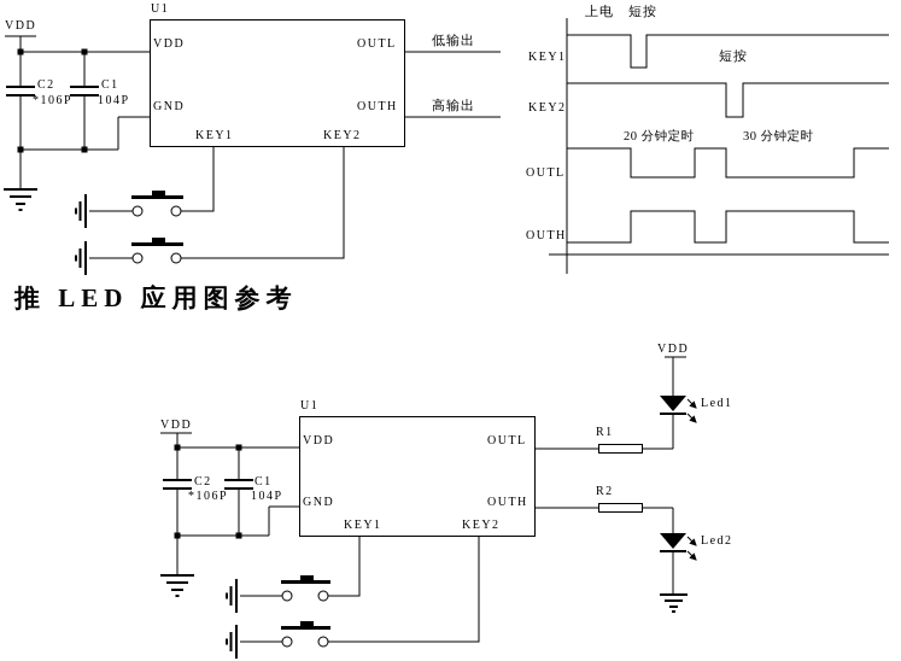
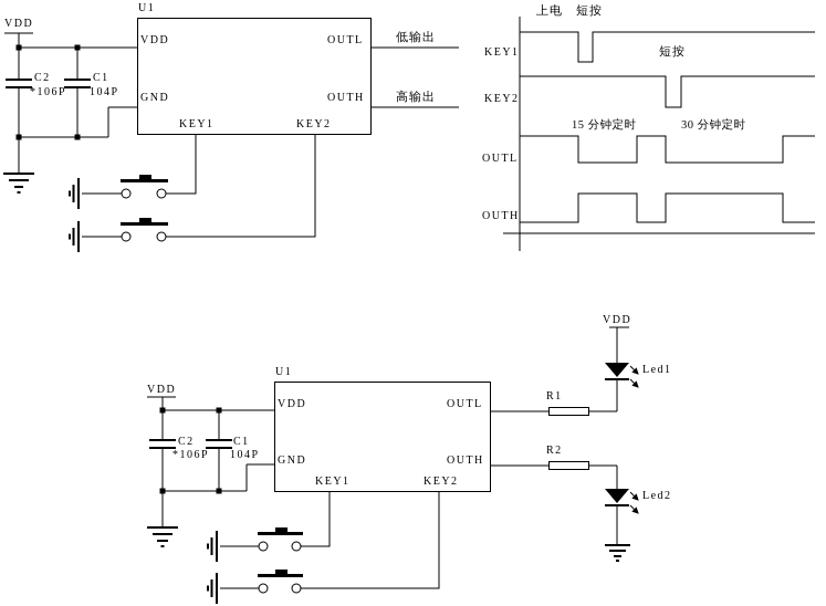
  VDD
  U1
  VDD
  GND
  OUTL
  OUTH
  KEY1
  KEY2
  C2
  *106P
  C1
  104P
  低输出
  高输出
  KEY1
  KEY2
  OUTL
  OUTH
  上电
  短按
  短按
- 20 分钟定时
+ 15 分钟定时
  30 分钟定时
- 推 LED 应用图参考
  VDD
  U1
  VDD
  GND
  OUTL
  OUTH
  KEY1
  KEY2
  C2
  *106P
  C1
  104P
  R1
  R2
  VDD
  Led1
  Led2
